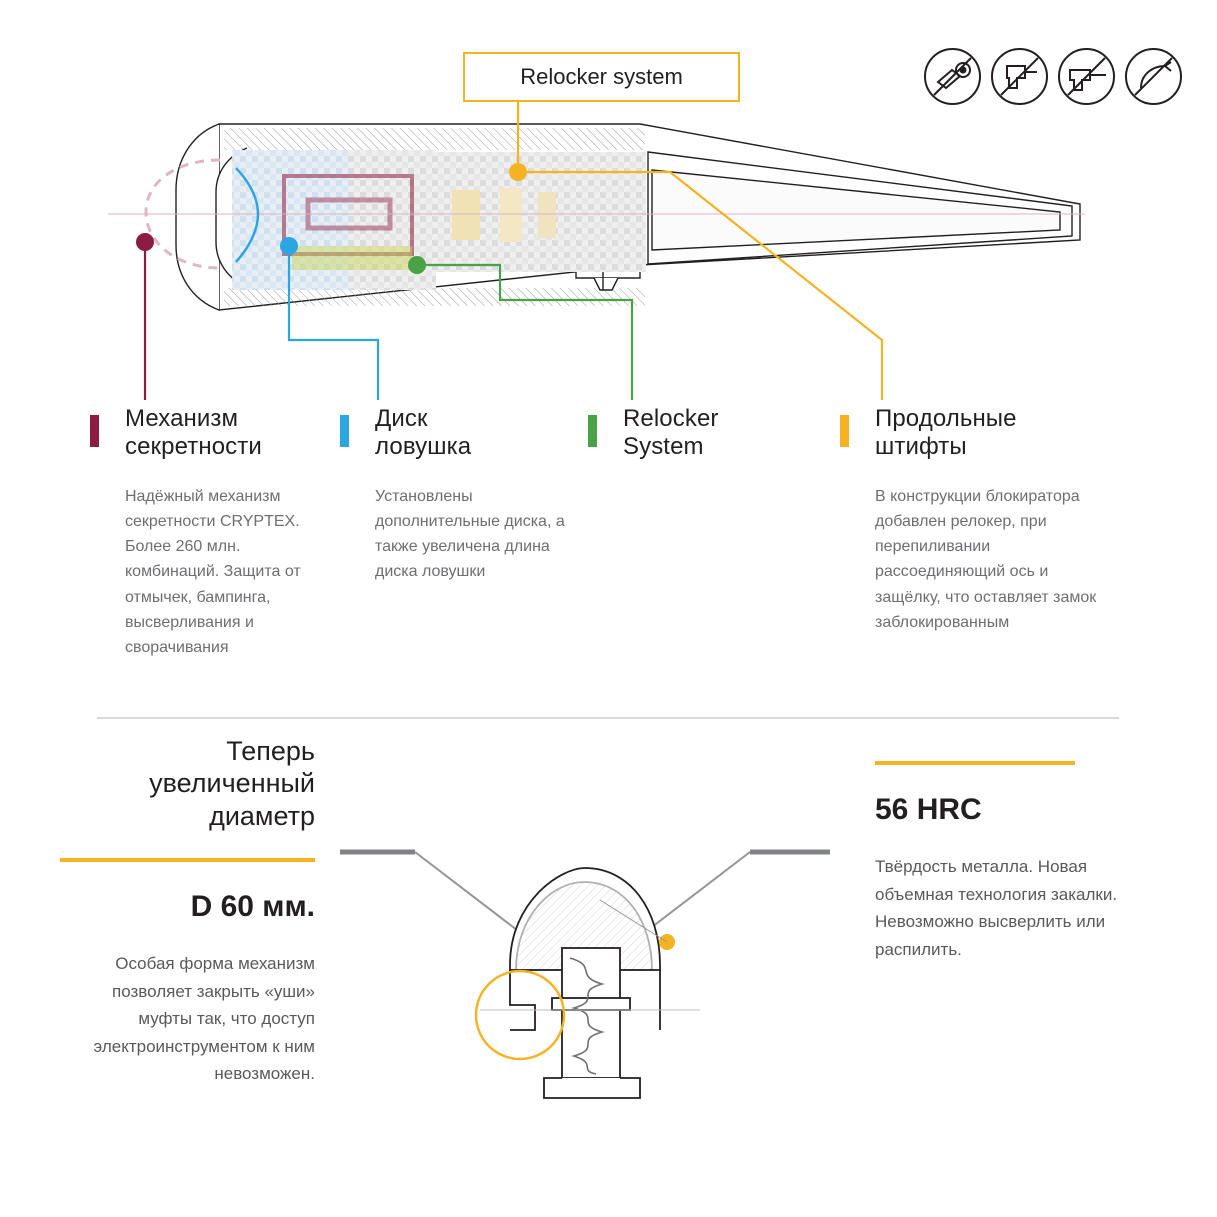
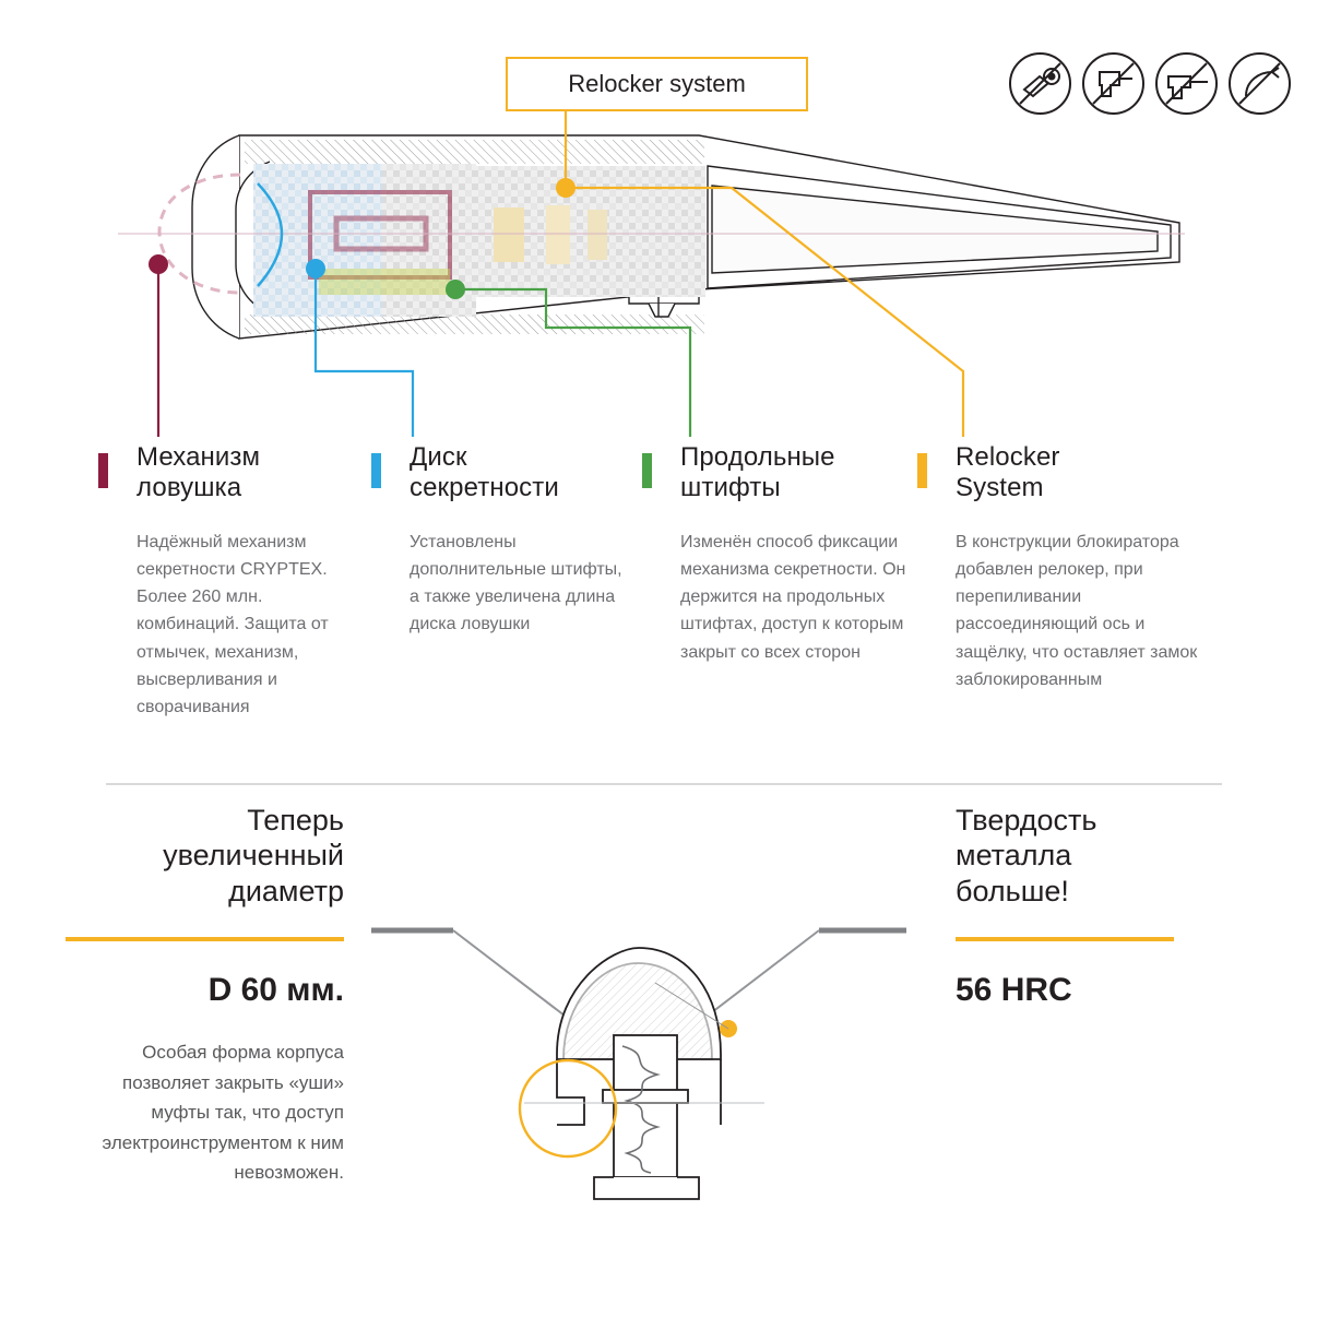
  Relocker system
  Механизм
- секретности
+ ловушка
- Надёжный механизм секретности CRYPTEX. Более 260 млн. комбинаций. Защита от отмычек, бампинга, высверливания и сворачивания
+ Надёжный механизм секретности CRYPTEX. Более 260 млн. комбинаций. Защита от отмычек, механизм, высверливания и сворачивания
  Диск
- ловушка
+ секретности
- Установлены дополнительные диска, а также увеличена длина диска ловушки
+ Установлены дополнительные штифты, а также увеличена длина диска ловушки
- Relocker
+ Продольные
- System
+ штифты
+ Изменён способ фиксации механизма секретности. Он держится на продольных штифтах, доступ к которым закрыт со всех сторон
- Продольные
+ Relocker
- штифты
+ System
  В конструкции блокиратора добавлен релокер, при перепиливании рассоединяющий ось и защёлку, что оставляет замок заблокированным
  Теперь
  увеличенный
  диаметр
  D 60 мм.
- Особая форма механизм позволяет закрыть «уши» муфты так, что доступ электроинструментом к ним невозможен.
+ Особая форма корпуса позволяет закрыть «уши» муфты так, что доступ электроинструментом к ним невозможен.
+ Твердость
+ металла
+ больше!
  56 HRC
- Твёрдость металла. Новая объемная технология закалки. Невозможно высверлить или распилить.
